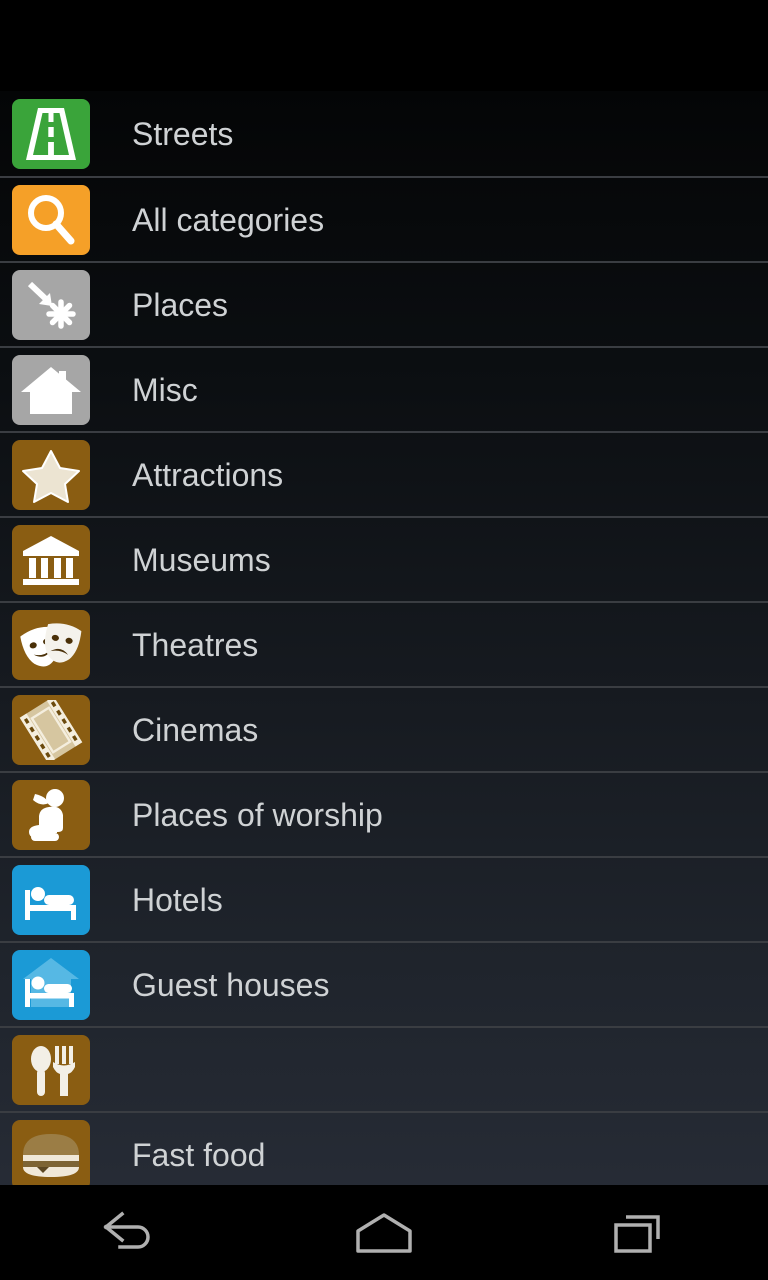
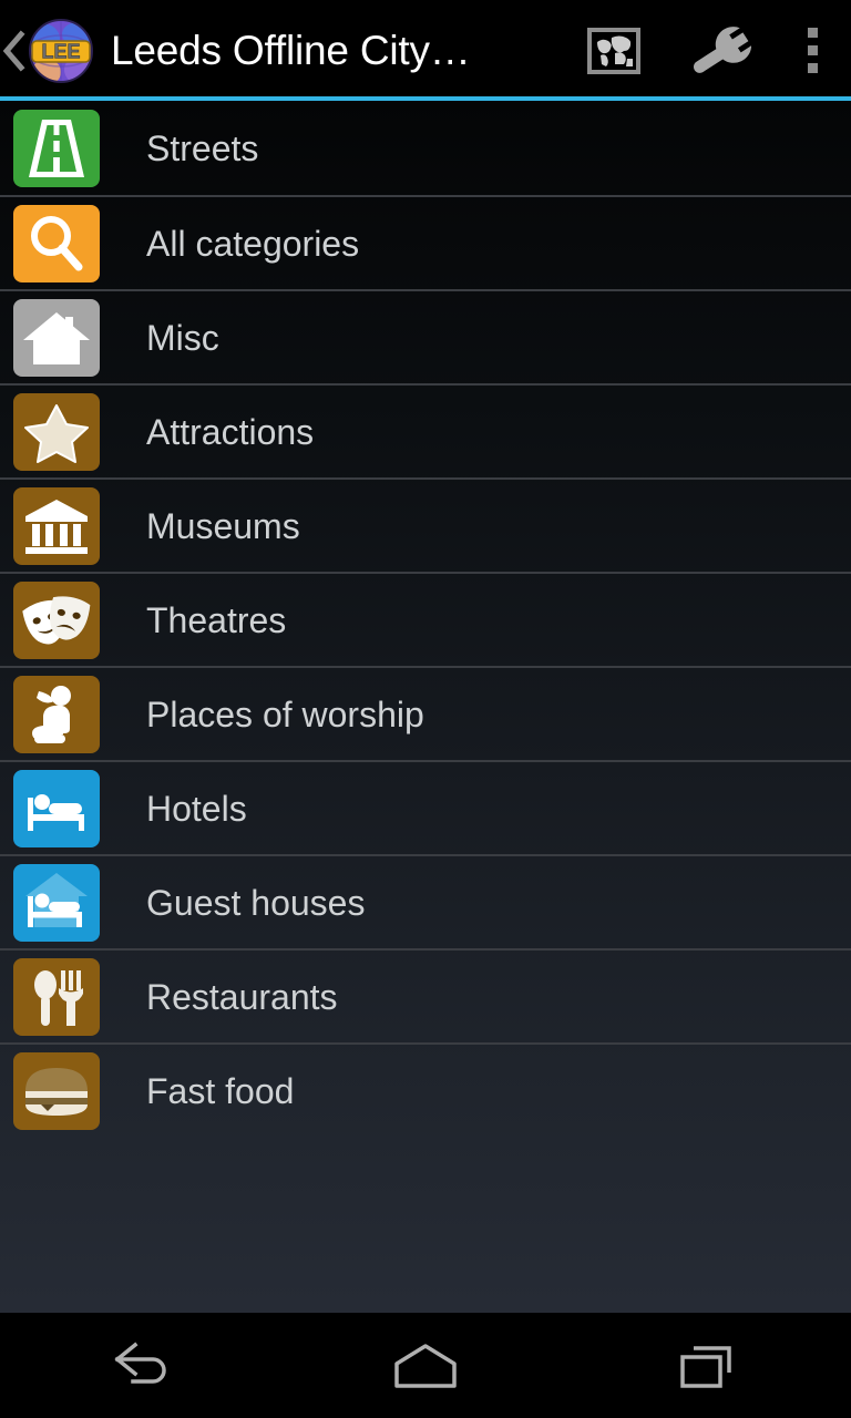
+ LEE
+ Leeds Offline City…
  Streets
  All categories
- Places
  Misc
  Attractions
  Museums
  Theatres
- Cinemas
  Places of worship
  Hotels
  Guest houses
+ Restaurants
  Fast food
